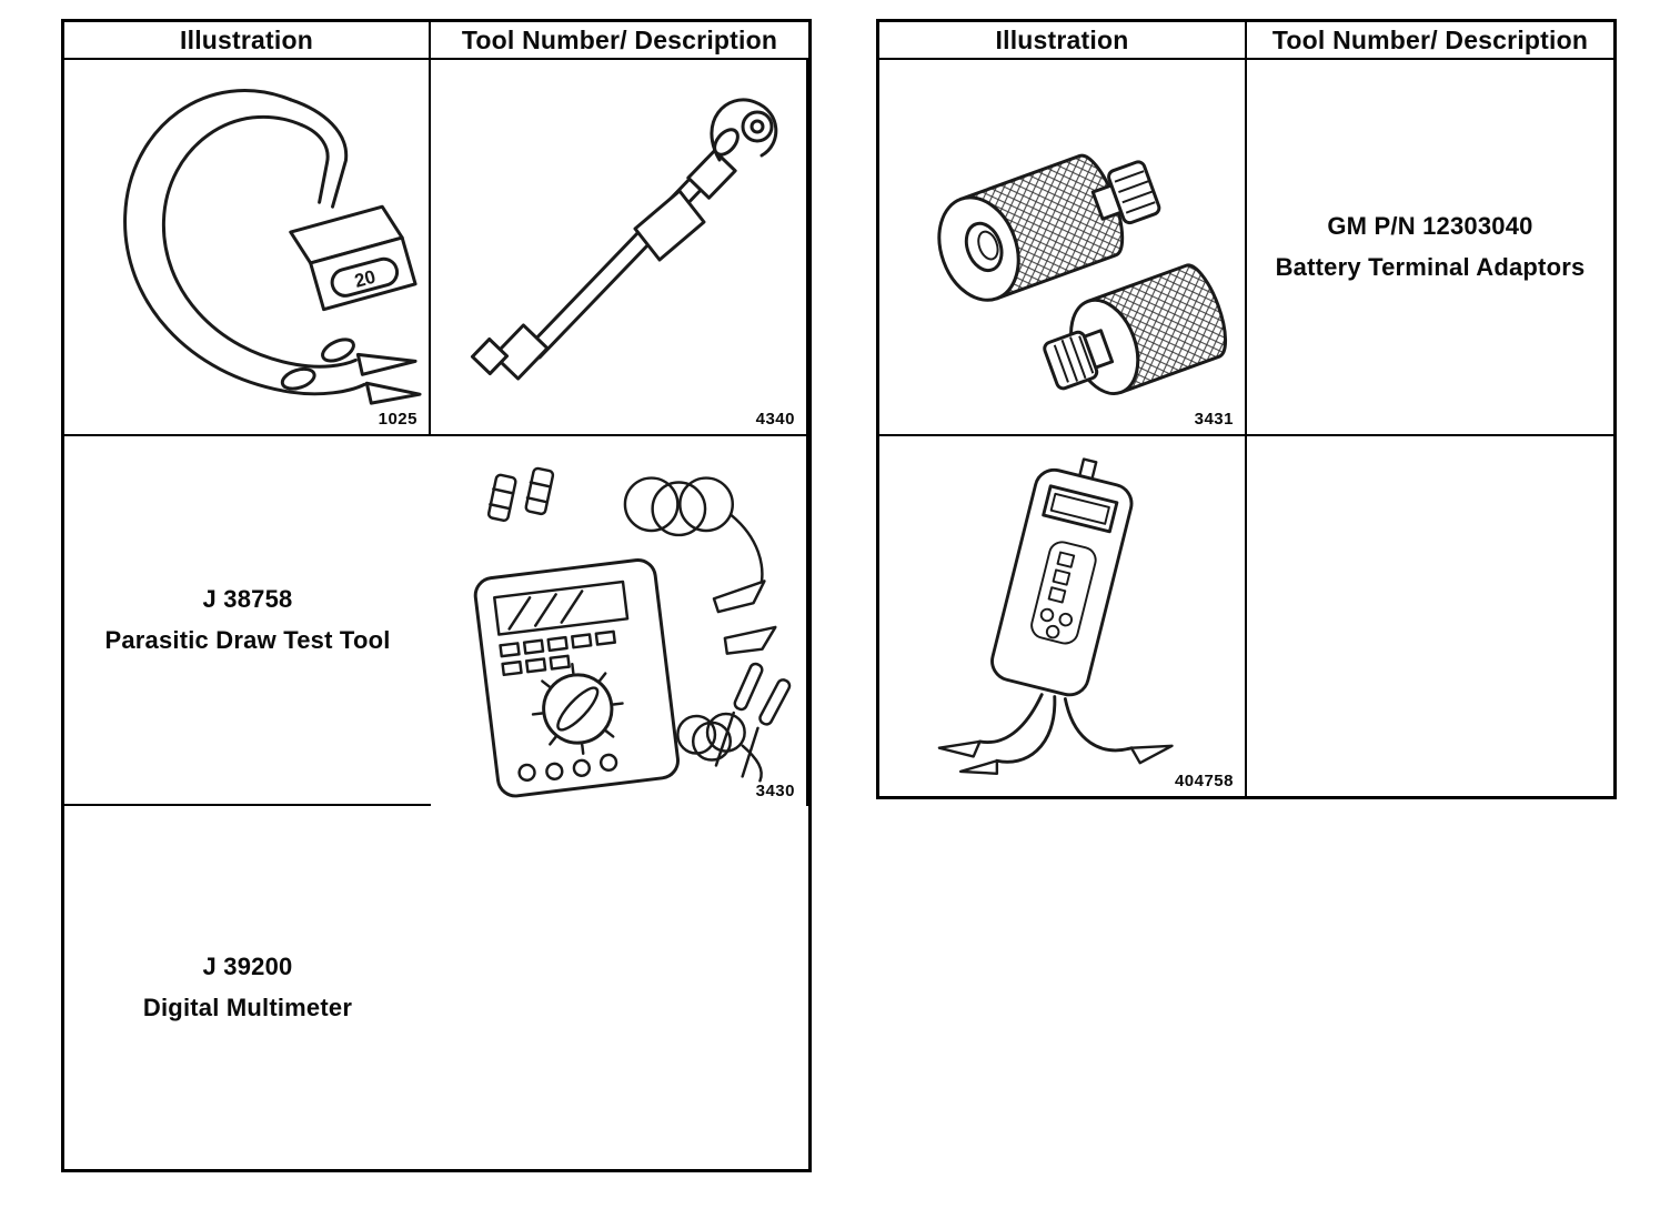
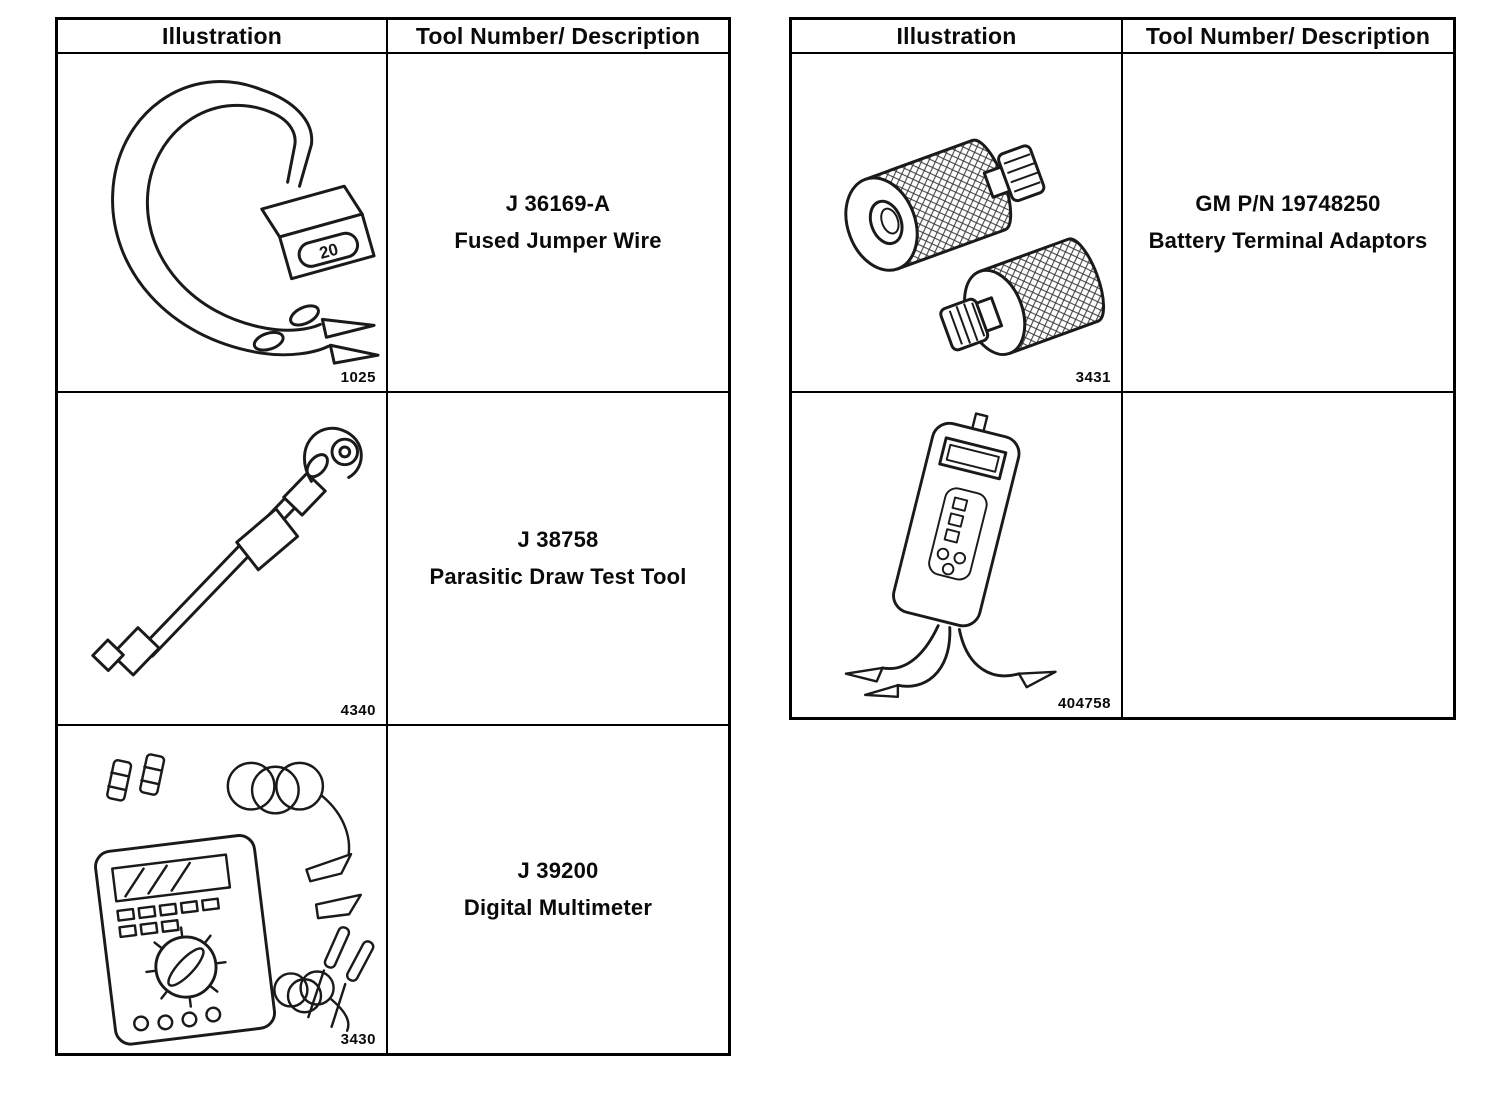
  Illustration
  Tool Number/ Description
  1025
+ J 36169-A
+ Fused Jumper Wire
  4340
  J 38758
  Parasitic Draw Test Tool
  3430
  J 39200
  Digital Multimeter
  Illustration
  Tool Number/ Description
  3431
- GM P/N 12303040
+ GM P/N 19748250
  Battery Terminal Adaptors
  404758
